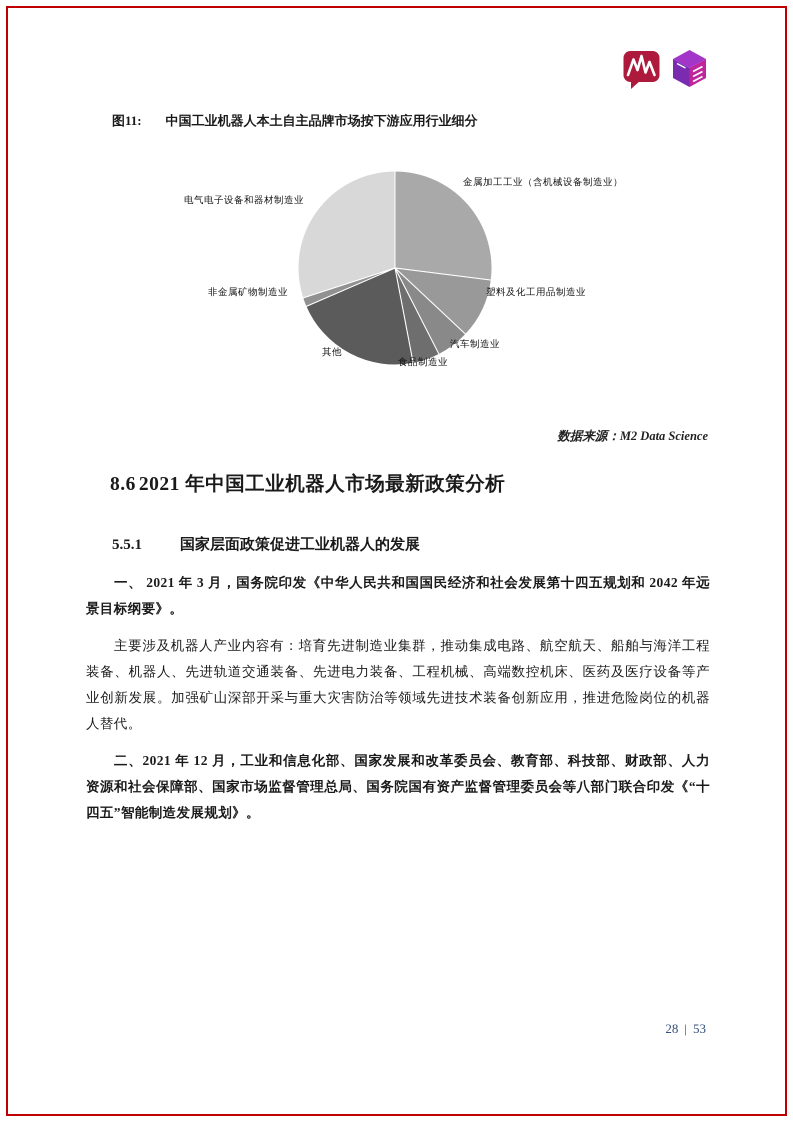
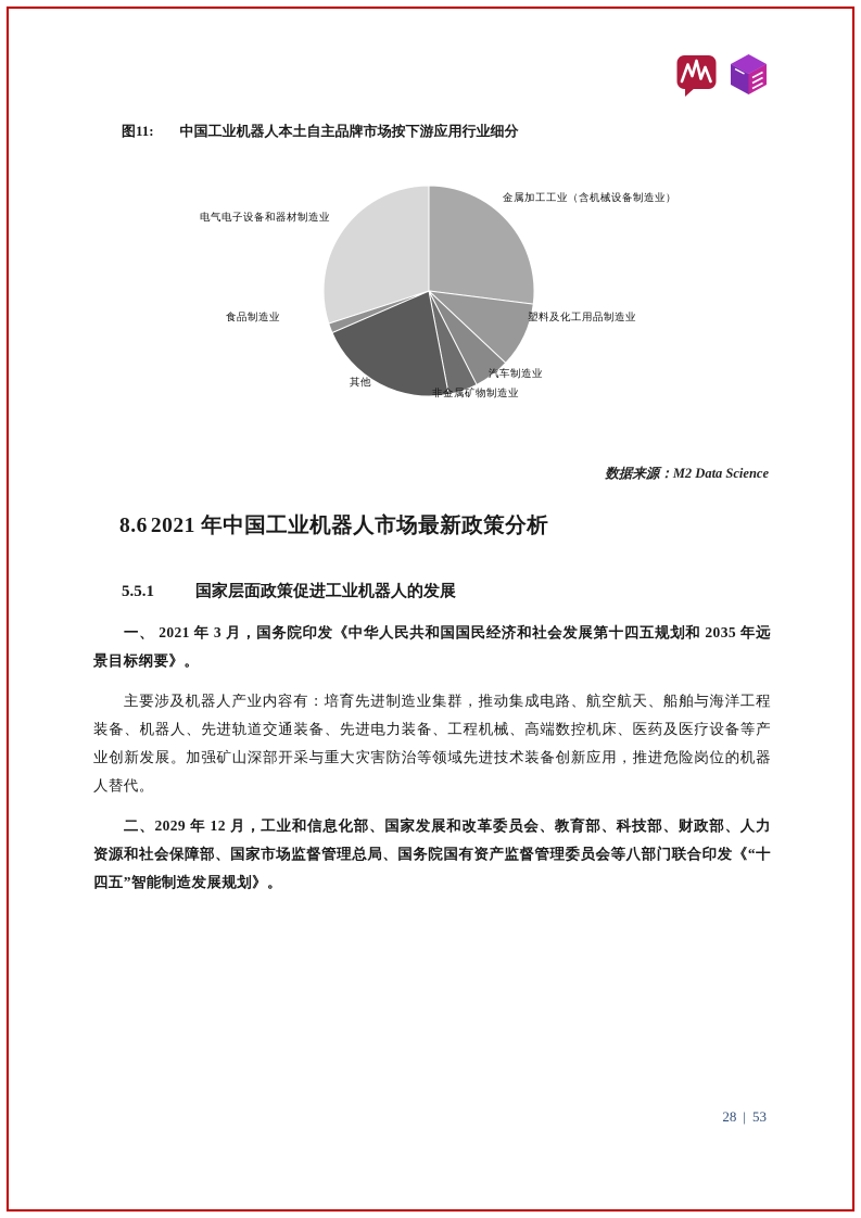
  图11:
  中国工业机器人本土自主品牌市场按下游应用行业细分
  金属加工工业（含机械设备制造业）
  塑料及化工用品制造业
  汽车制造业
- 食品制造业
+ 非金属矿物制造业
  其他
- 非金属矿物制造业
+ 食品制造业
  电气电子设备和器材制造业
  数据来源：M2 Data Science
  8.6 2021 年中国工业机器人市场最新政策分析
  5.5.1 国家层面政策促进工业机器人的发展
- 一、 2021 年 3 月，国务院印发《中华人民共和国国民经济和社会发展第十四五规划和 2042 年远景目标纲要》。
+ 一、 2021 年 3 月，国务院印发《中华人民共和国国民经济和社会发展第十四五规划和 2035 年远景目标纲要》。
  主要涉及机器人产业内容有：培育先进制造业集群，推动集成电路、航空航天、船舶与海洋工程装备、机器人、先进轨道交通装备、先进电力装备、工程机械、高端数控机床、医药及医疗设备等产业创新发展。加强矿山深部开采与重大灾害防治等领域先进技术装备创新应用，推进危险岗位的机器人替代。
- 二、2021 年 12 月，工业和信息化部、国家发展和改革委员会、教育部、科技部、财政部、人力资源和社会保障部、国家市场监督管理总局、国务院国有资产监督管理委员会等八部门联合印发《“十四五”智能制造发展规划》。
+ 二、2029 年 12 月，工业和信息化部、国家发展和改革委员会、教育部、科技部、财政部、人力资源和社会保障部、国家市场监督管理总局、国务院国有资产监督管理委员会等八部门联合印发《“十四五”智能制造发展规划》。
  28 | 53
